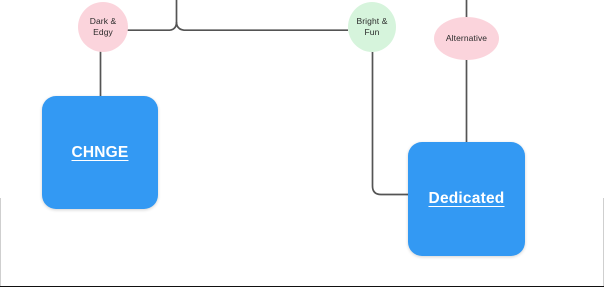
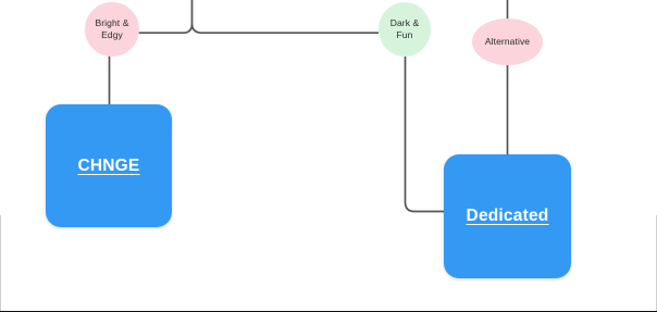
- Dark &
+ Bright &
  Edgy
- Bright &
+ Dark &
  Fun
  Alternative
  CHNGE
  Dedicated
